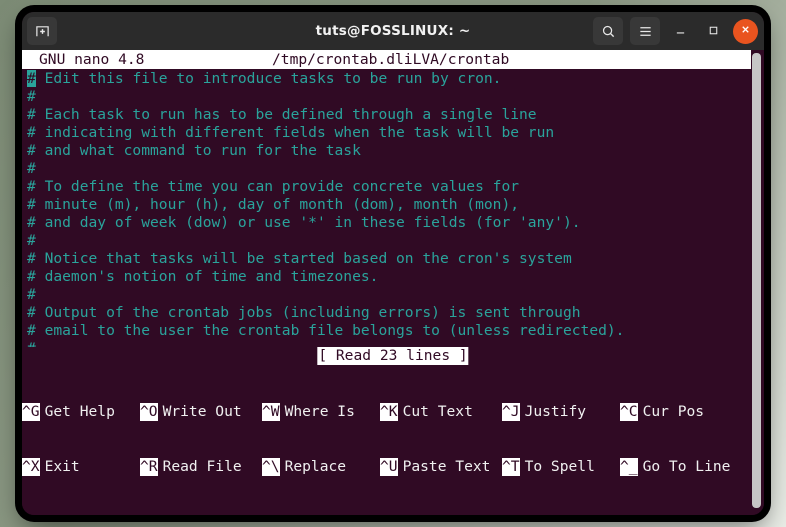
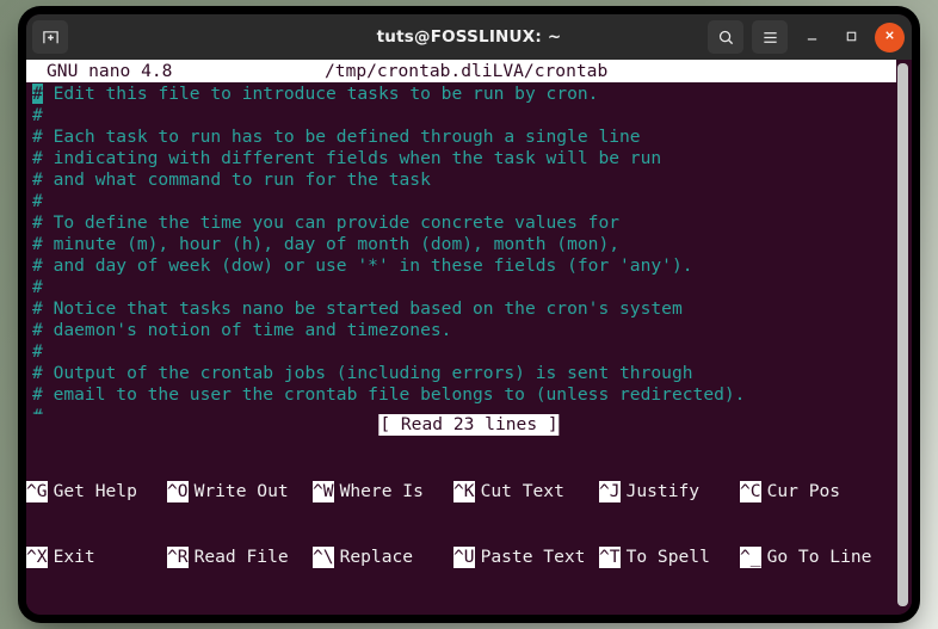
  tuts@FOSSLINUX: ~
  GNU nano 4.8
  /tmp/crontab.dliLVA/crontab
  # Edit this file to introduce tasks to be run by cron.
  #
  # Each task to run has to be defined through a single line
  # indicating with different fields when the task will be run
  # and what command to run for the task
  #
  # To define the time you can provide concrete values for
  # minute (m), hour (h), day of month (dom), month (mon),
  # and day of week (dow) or use '*' in these fields (for 'any').
  #
- # Notice that tasks will be started based on the cron's system
+ # Notice that tasks nano be started based on the cron's system
  # daemon's notion of time and timezones.
  #
  # Output of the crontab jobs (including errors) is sent through
  # email to the user the crontab file belongs to (unless redirected).
  [ Read 23 lines ]
  ^G
  Get Help
  ^O
  Write Out
  ^W
  Where Is
  ^K
  Cut Text
  ^J
  Justify
  ^C
  Cur Pos
  ^X
  Exit
  ^R
  Read File
  ^\
  Replace
  ^U
  Paste Text
  ^T
  To Spell
  ^_
  Go To Line
